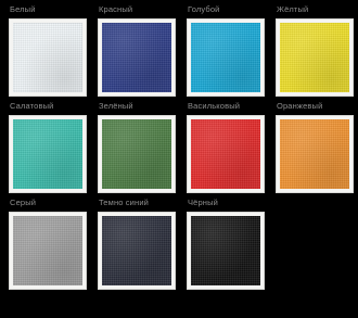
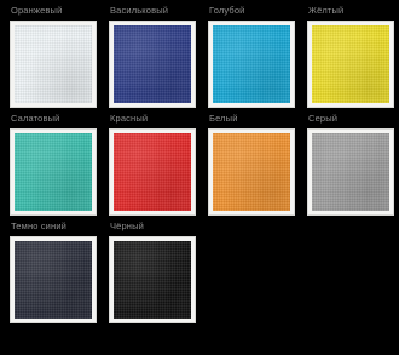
- Белый
+ Оранжевый
- Красный
+ Васильковый
  Голубой
  Жёлтый
  Салатовый
- Зелёный
- Васильковый
+ Красный
- Оранжевый
+ Белый
  Серый
  Темно синий
  Чёрный
